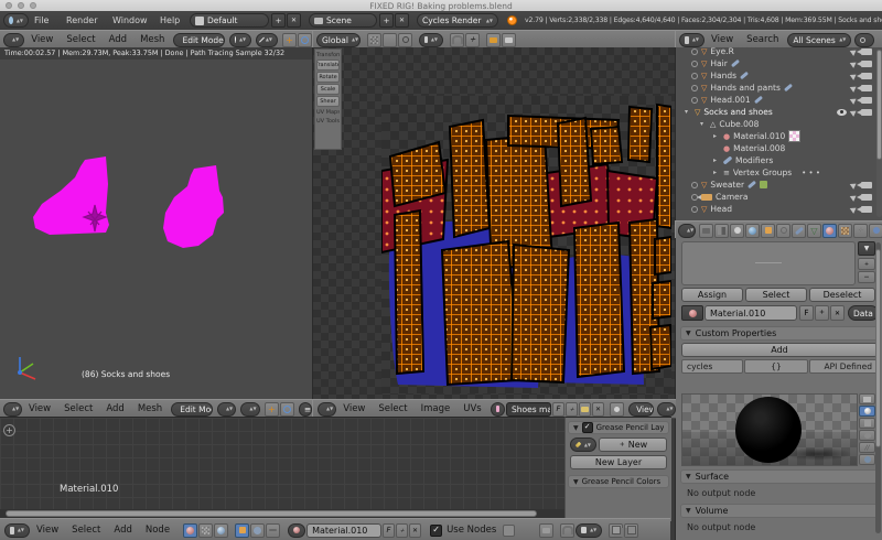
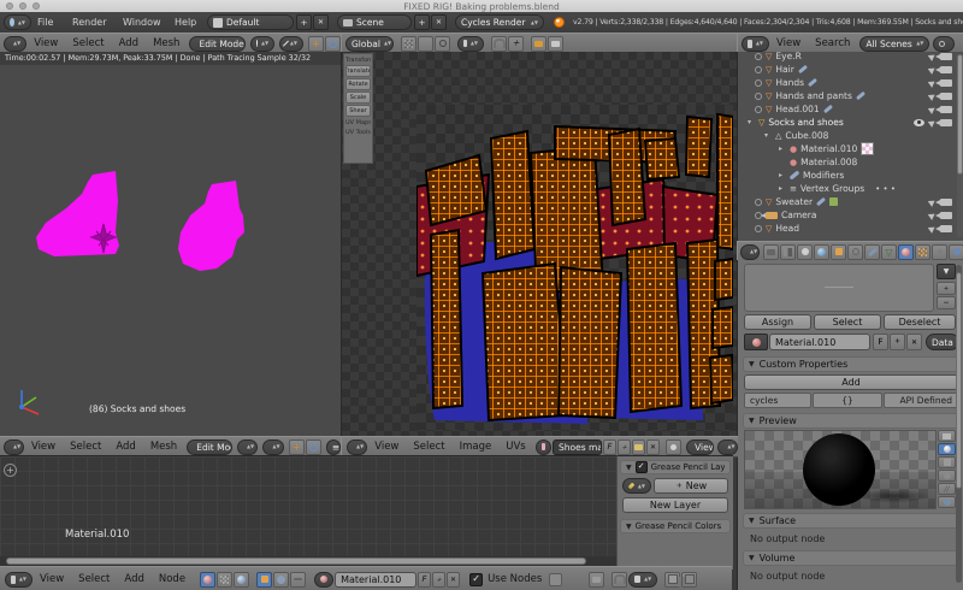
  FIXED RIG! Baking problems.blend
  File
  Render
  Window
  Help
  Default
  +
  Scene
  +
  Cycles Render
  View
  Select
  Add
  Mesh
  Edit Mode
  +
  Global
  ＋
  Time:00:02.57 | Mem:29.73M, Peak:33.75M | Done | Path Tracing Sample 32/32
  (86) Socks and shoes
  View
  Search
  All Scenes
  ▽
  Eye.R
  ▽
  Hair
  ▽
  Hands
  ▽
  Hands and pants
  ▽
  Head.001
  ▽
  Socks and shoes
  △
  Cube.008
  ●
  Material.010
  ●
  Material.008
  Modifiers
  ≡
  Vertex Groups
  • • •
  ▽
  Sweater
  Camera
  ▽
  Head
  ▽
  Assign
  Select
  Deselect
  Material.010
  F
  ＋
  Data
  Custom Properties
  Add
  cycles
  {}
  API Defined
+ Preview
  Surface
  No output node
  Volume
  No output node
  View
  Select
  Add
  Mesh
  Edit Mo
  +
  ≡
  View
  Select
  Image
  UVs
  F
  View
  +
  Material.010
  ✓
  Grease Pencil Lay
  ＋
  New
  New Layer
  Grease Pencil Colors
  View
  Select
  Add
  Node
  Material.010
  F
  ✓
  Use Nodes
